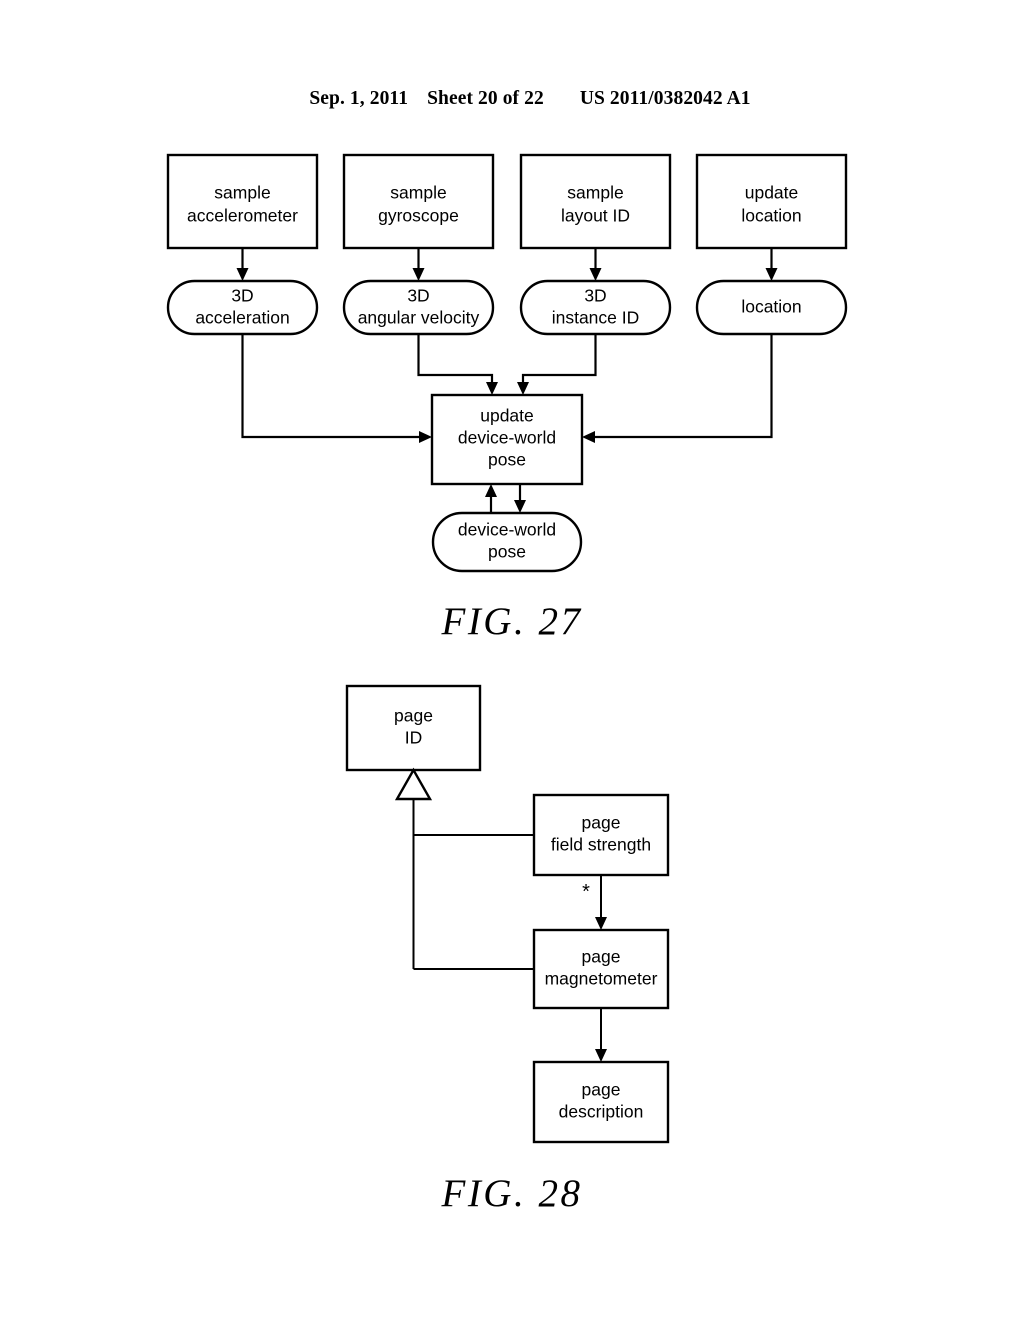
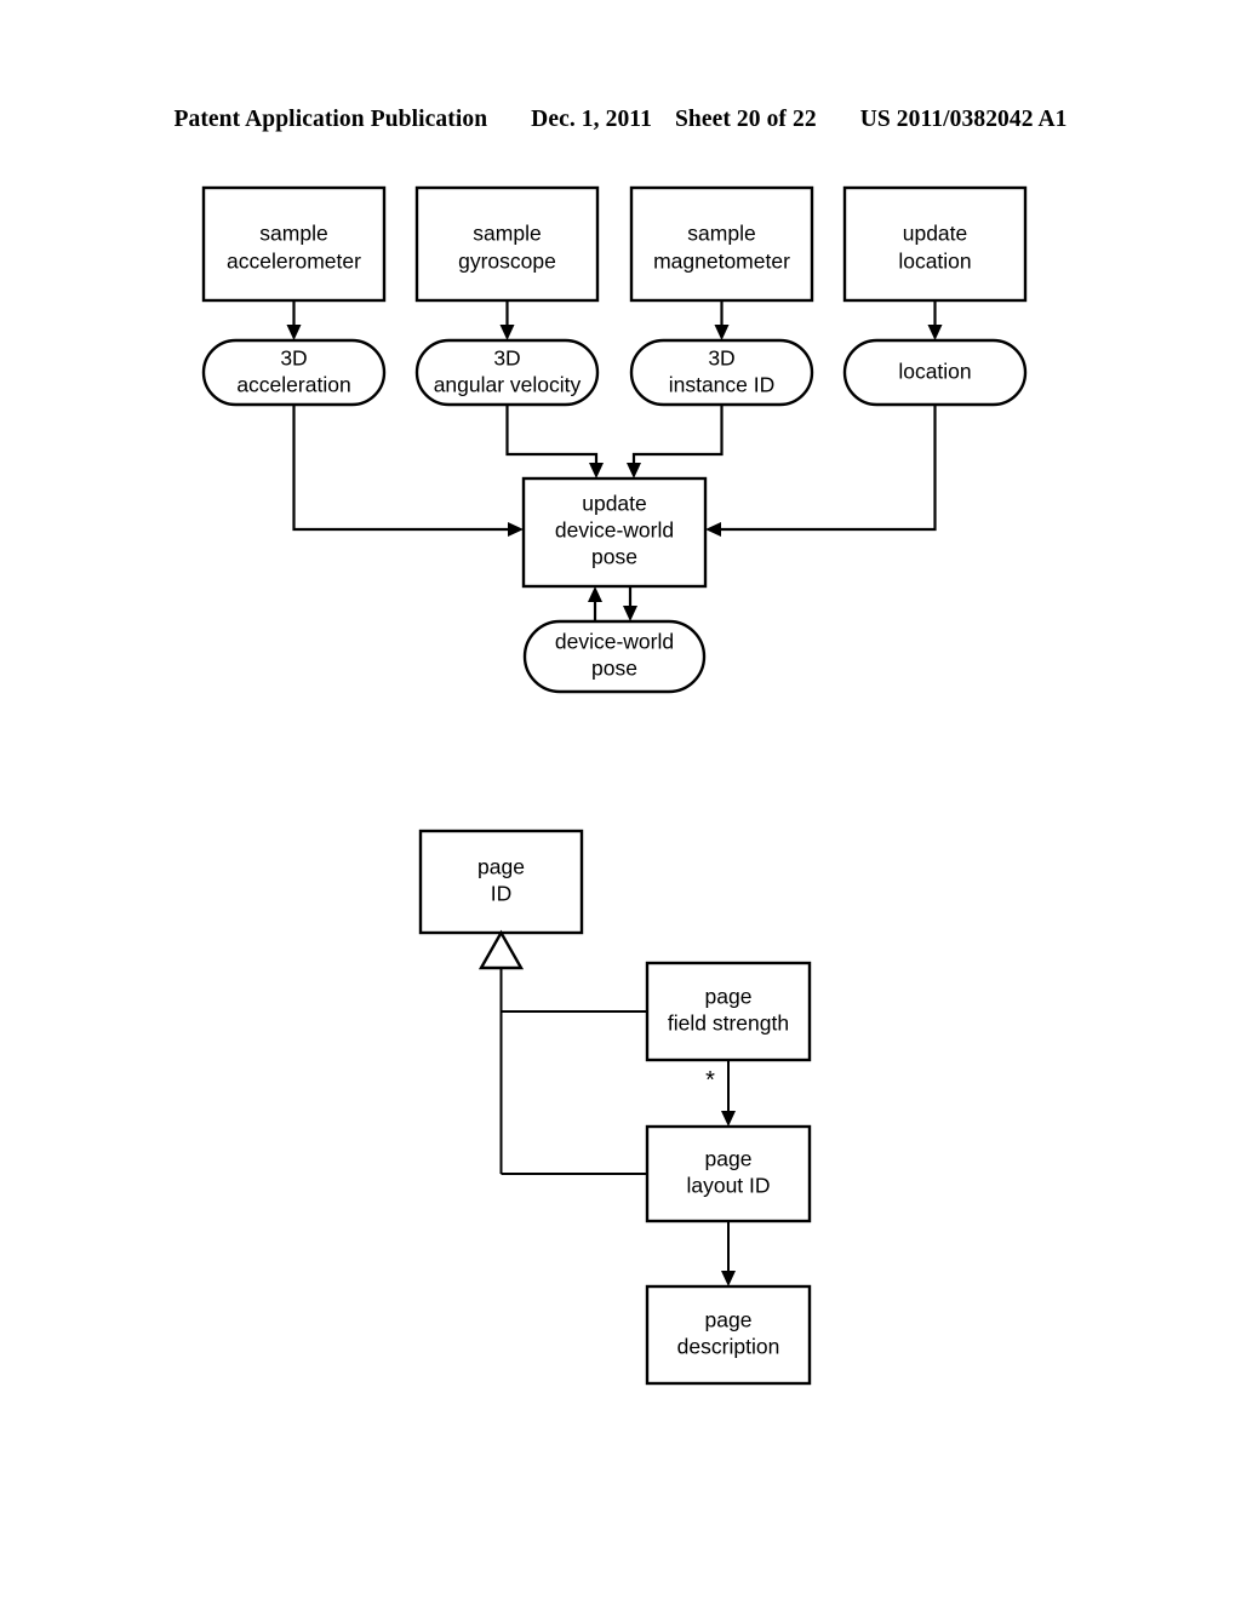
+ Patent Application Publication
- Sep. 1, 2011
+ Dec. 1, 2011
  Sheet 20 of 22
  US 2011/0382042 A1
  sample
  accelerometer
  sample
  gyroscope
  sample
- layout ID
+ magnetometer
  update
  location
  3D
  acceleration
  3D
  angular velocity
  3D
  instance ID
  location
  update
  device-world
  pose
  device-world
  pose
- FIG. 27
  page
  ID
  page
  field strength
  *
  page
- magnetometer
+ layout ID
  page
  description
- FIG. 28
